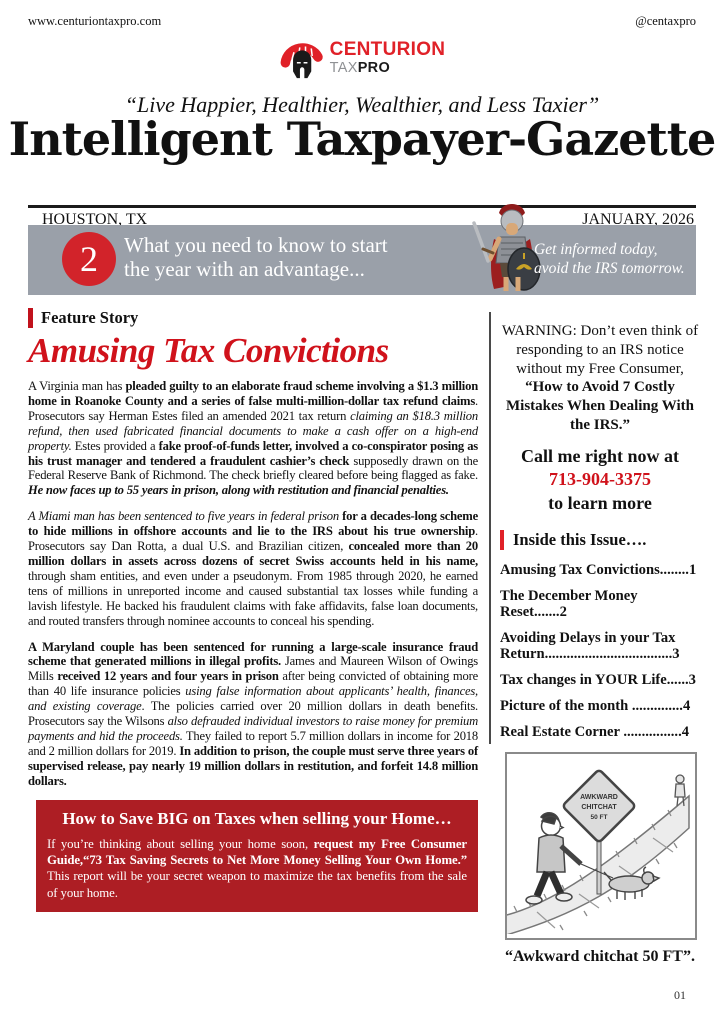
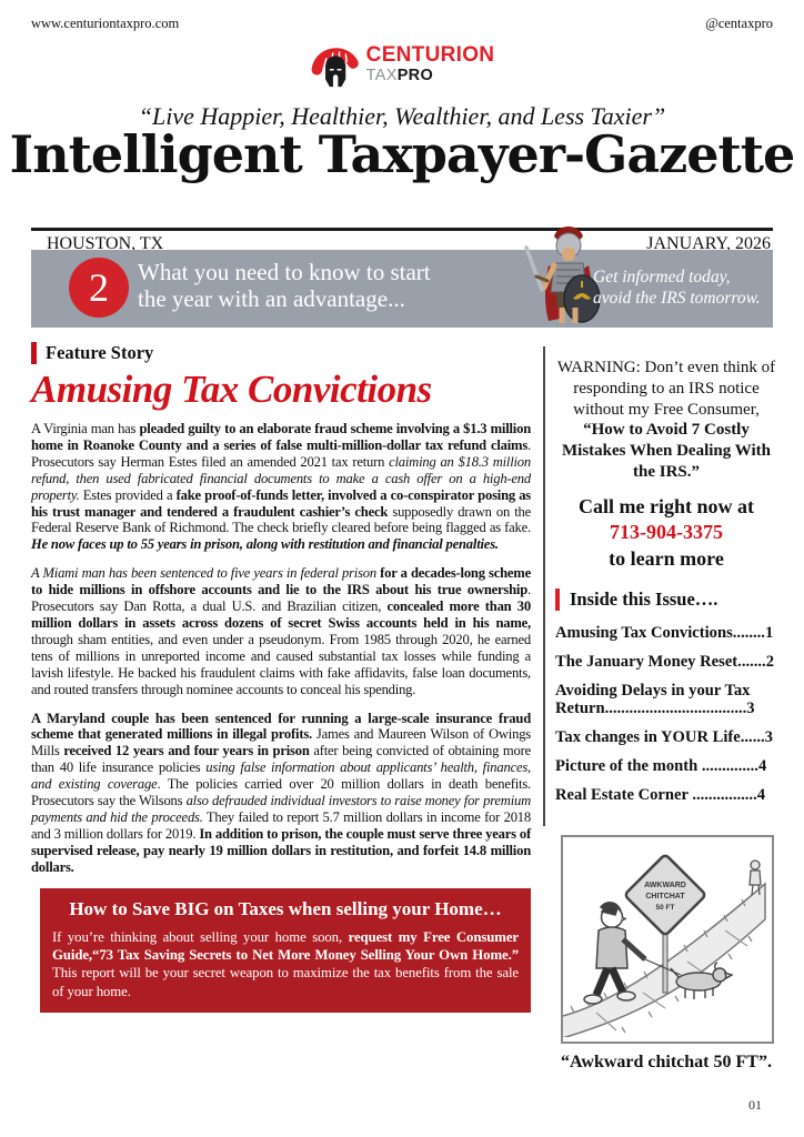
  www.centuriontaxpro.com
  @centaxpro
  CENTURION
  TAXPRO
  “Live Happier, Healthier, Wealthier, and Less Taxier”
  Intelligent Taxpayer-Gazette
  HOUSTON, TX
  JANUARY, 2026
  2
  What you need to know to start the year with an advantage...
  Get informed today,
  avoid the IRS tomorrow.
  Feature Story
  Amusing Tax Convictions
  A Virginia man has pleaded guilty to an elaborate fraud scheme involving a $1.3 million home in Roanoke County and a series of false multi-million-dollar tax refund claims. Prosecutors say Herman Estes filed an amended 2021 tax return claiming an $18.3 million refund, then used fabricated financial documents to make a cash offer on a high-end property. Estes provided a fake proof-of-funds letter, involved a co-conspirator posing as his trust manager and tendered a fraudulent cashier’s check supposedly drawn on the Federal Reserve Bank of Richmond. The check briefly cleared before being flagged as fake. He now faces up to 55 years in prison, along with restitution and financial penalties.
- A Miami man has been sentenced to five years in federal prison for a decades-long scheme to hide millions in offshore accounts and lie to the IRS about his true ownership. Prosecutors say Dan Rotta, a dual U.S. and Brazilian citizen, concealed more than 20 million dollars in assets across dozens of secret Swiss accounts held in his name, through sham entities, and even under a pseudonym. From 1985 through 2020, he earned tens of millions in unreported income and caused substantial tax losses while funding a lavish lifestyle. He backed his fraudulent claims with fake affidavits, false loan documents, and routed transfers through nominee accounts to conceal his spending.
+ A Miami man has been sentenced to five years in federal prison for a decades-long scheme to hide millions in offshore accounts and lie to the IRS about his true ownership. Prosecutors say Dan Rotta, a dual U.S. and Brazilian citizen, concealed more than 30 million dollars in assets across dozens of secret Swiss accounts held in his name, through sham entities, and even under a pseudonym. From 1985 through 2020, he earned tens of millions in unreported income and caused substantial tax losses while funding a lavish lifestyle. He backed his fraudulent claims with fake affidavits, false loan documents, and routed transfers through nominee accounts to conceal his spending.
- A Maryland couple has been sentenced for running a large-scale insurance fraud scheme that generated millions in illegal profits. James and Maureen Wilson of Owings Mills received 12 years and four years in prison after being convicted of obtaining more than 40 life insurance policies using false information about applicants’ health, finances, and existing coverage. The policies carried over 20 million dollars in death benefits. Prosecutors say the Wilsons also defrauded individual investors to raise money for premium payments and hid the proceeds. They failed to report 5.7 million dollars in income for 2018 and 2 million dollars for 2019. In addition to prison, the couple must serve three years of supervised release, pay nearly 19 million dollars in restitution, and forfeit 14.8 million dollars.
+ A Maryland couple has been sentenced for running a large-scale insurance fraud scheme that generated millions in illegal profits. James and Maureen Wilson of Owings Mills received 12 years and four years in prison after being convicted of obtaining more than 40 life insurance policies using false information about applicants’ health, finances, and existing coverage. The policies carried over 20 million dollars in death benefits. Prosecutors say the Wilsons also defrauded individual investors to raise money for premium payments and hid the proceeds. They failed to report 5.7 million dollars in income for 2018 and 3 million dollars for 2019. In addition to prison, the couple must serve three years of supervised release, pay nearly 19 million dollars in restitution, and forfeit 14.8 million dollars.
  How to Save BIG on Taxes when selling your Home…
  If you’re thinking about selling your home soon, request my Free Consumer Guide,“73 Tax Saving Secrets to Net More Money Selling Your Own Home.” This report will be your secret weapon to maximize the tax benefits from the sale of your home.
  WARNING: Don’t even think of responding to an IRS notice without my Free Consumer, “How to Avoid 7 Costly Mistakes When Dealing With the IRS.”
  Call me right now at
  713-904-3375
  to learn more
  Inside this Issue….
  Amusing Tax Convictions........1
- The December Money Reset.......2
+ The January Money Reset.......2
  Avoiding Delays in your Tax Return...................................3
  Tax changes in YOUR Life......3
  Picture of the month ..............4
  Real Estate Corner ................4
  “Awkward chitchat 50 FT”.
  01
